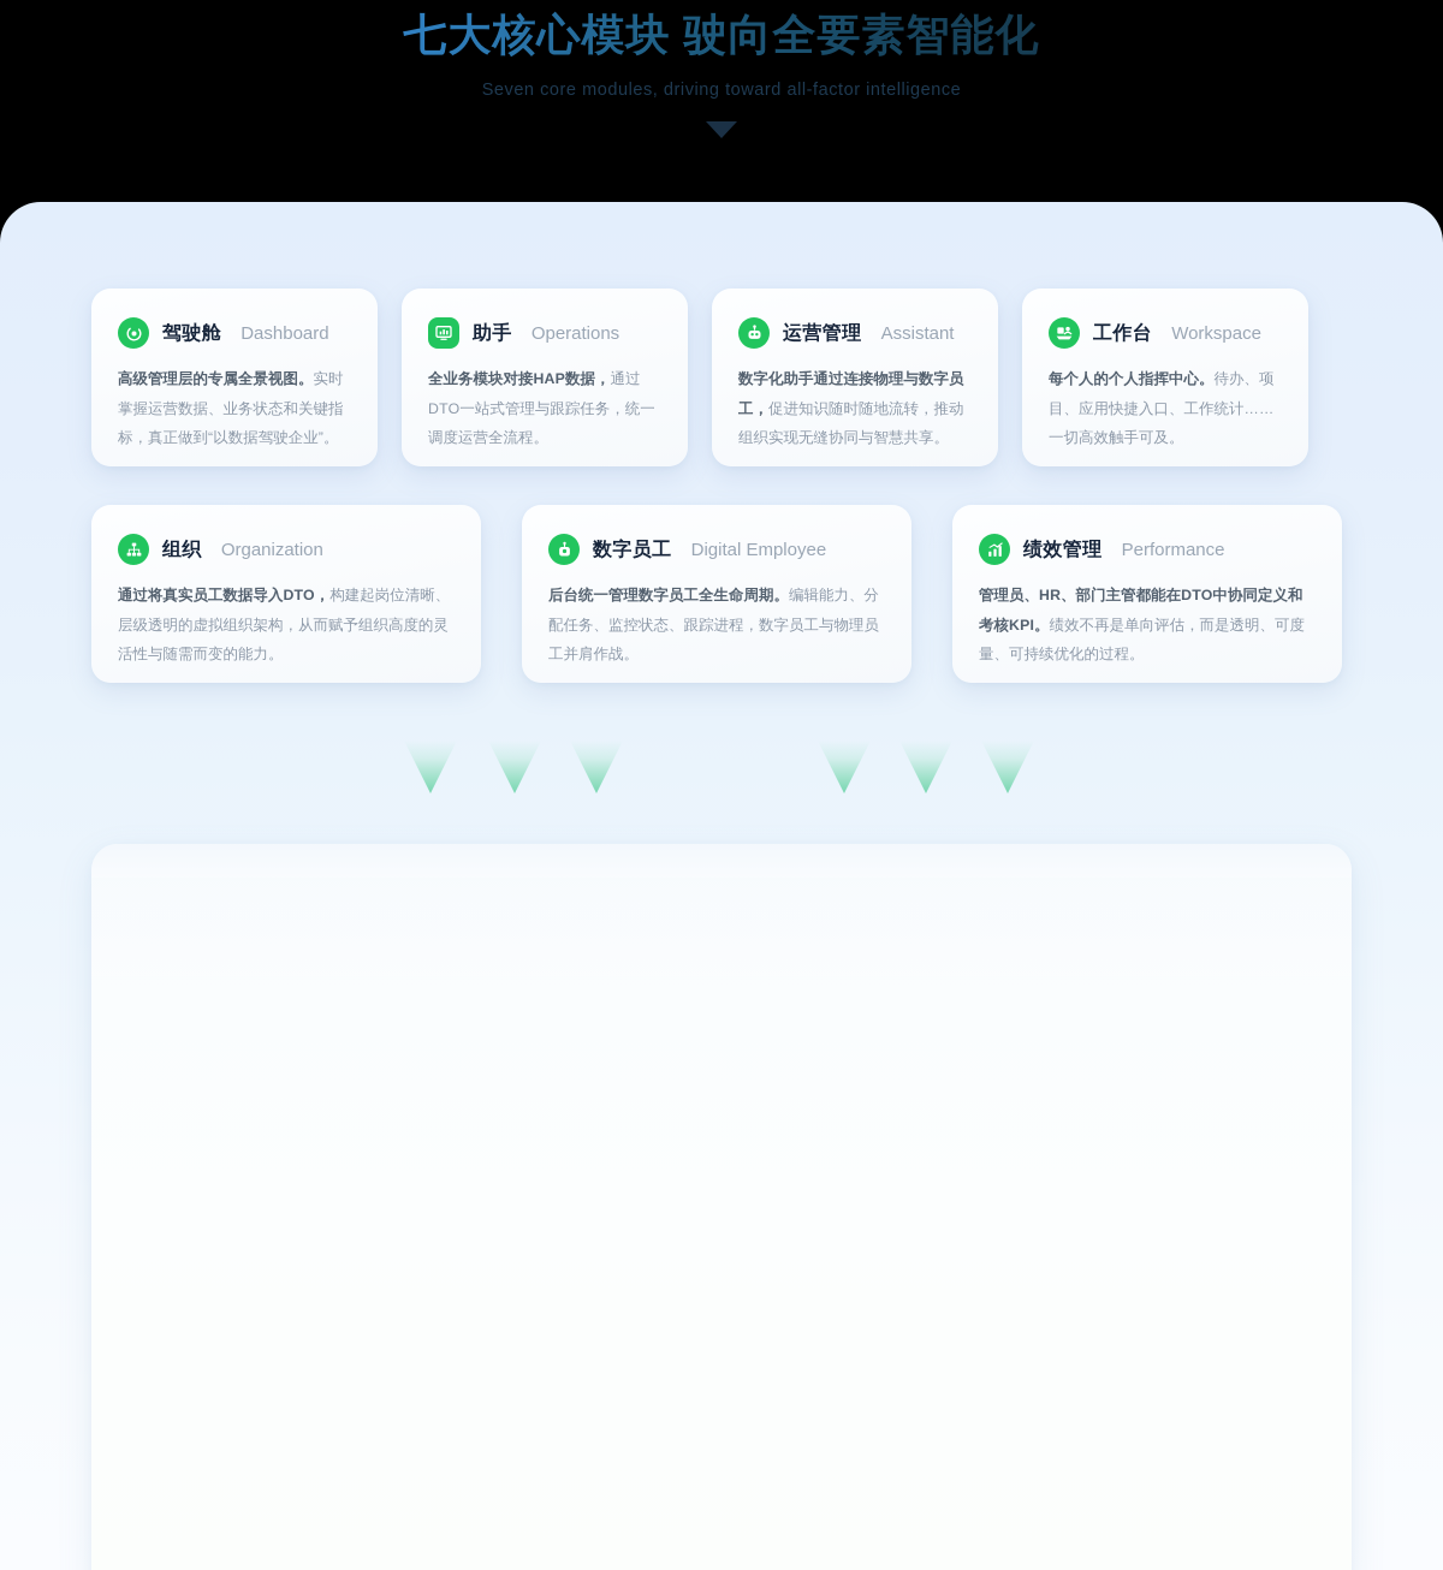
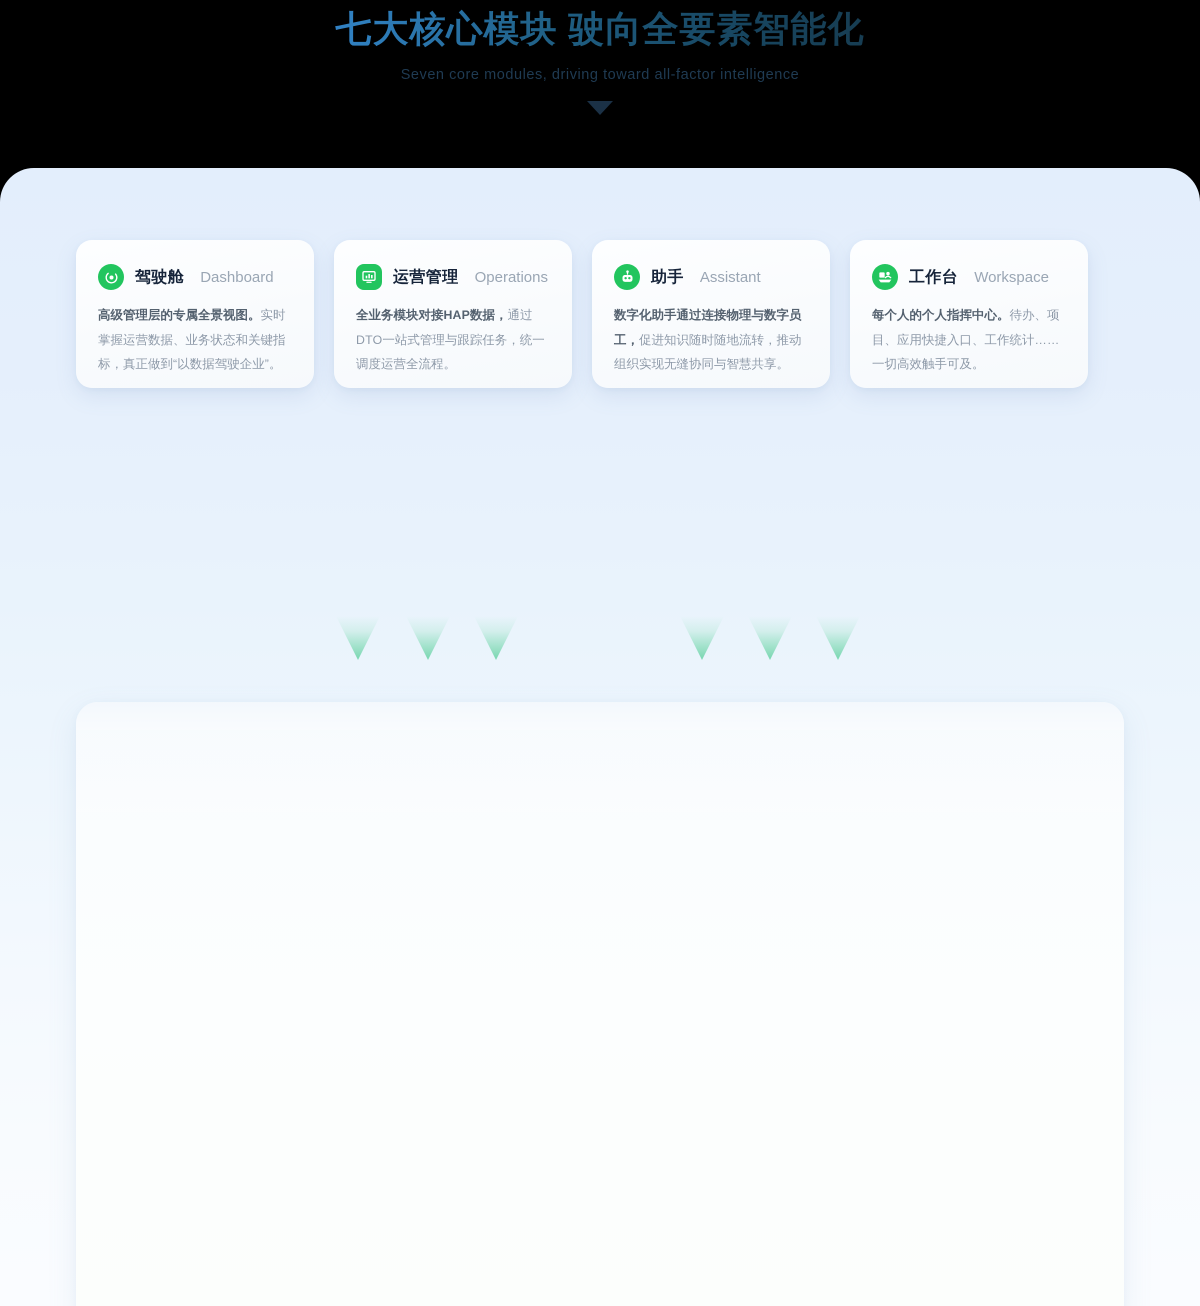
  七大核心模块 驶向全要素智能化
  Seven core modules, driving toward all-factor intelligence
  驾驶舱
  Dashboard
  高级管理层的专属全景视图。实时掌握运营数据、业务状态和关键指标，真正做到“以数据驾驶企业”。
- 助手
+ 运营管理
  Operations
  全业务模块对接HAP数据，通过DTO一站式管理与跟踪任务，统一调度运营全流程。
- 运营管理
+ 助手
  Assistant
  数字化助手通过连接物理与数字员工，促进知识随时随地流转，推动组织实现无缝协同与智慧共享。
  工作台
  Workspace
  每个人的个人指挥中心。待办、项目、应用快捷入口、工作统计……一切高效触手可及。
- 组织
- Organization
- 通过将真实员工数据导入DTO，构建起岗位清晰、层级透明的虚拟组织架构，从而赋予组织高度的灵活性与随需而变的能力。
- 数字员工
- Digital Employee
- 后台统一管理数字员工全生命周期。编辑能力、分配任务、监控状态、跟踪进程，数字员工与物理员工并肩作战。
- 绩效管理
- Performance
- 管理员、HR、部门主管都能在DTO中协同定义和考核KPI。绩效不再是单向评估，而是透明、可度量、可持续优化的过程。
